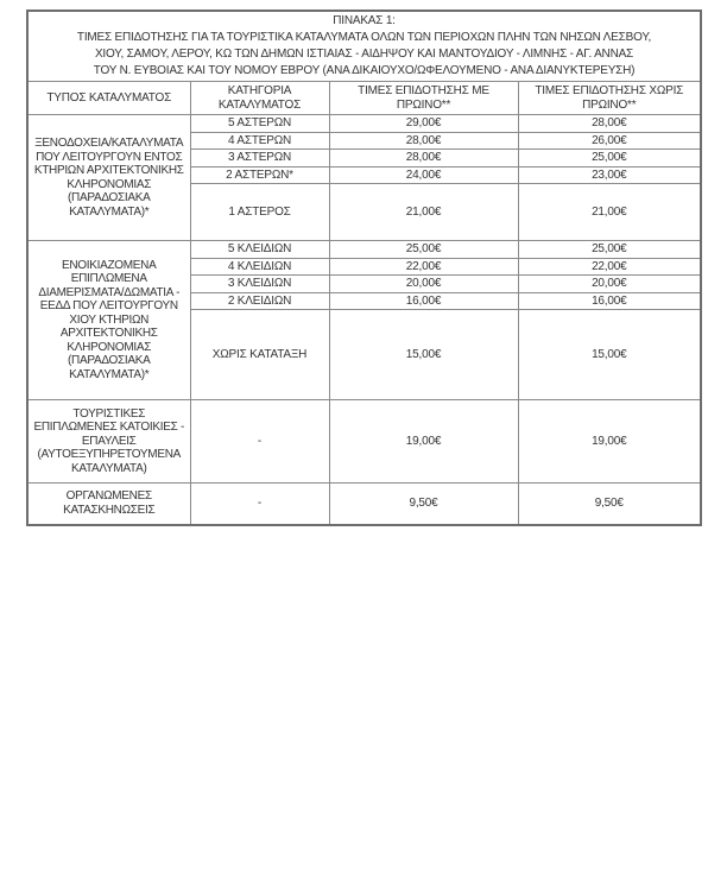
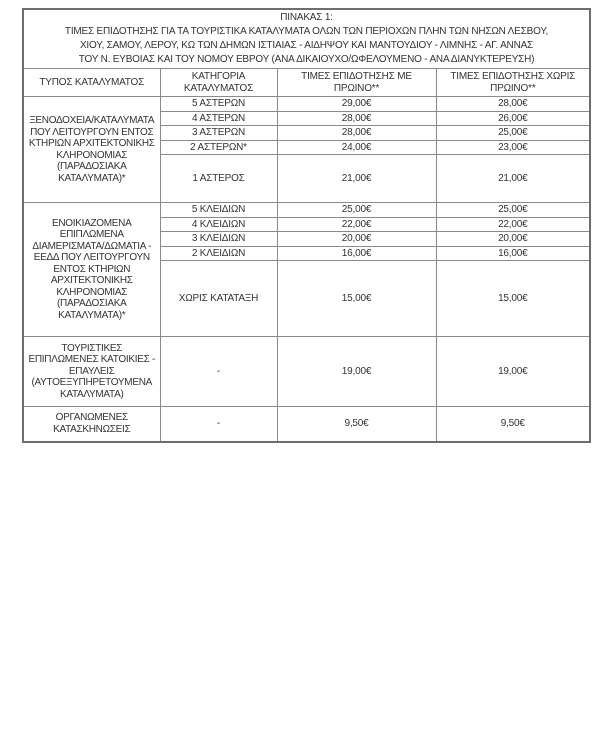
  ΠΙΝΑΚΑΣ 1: ΤΙΜΕΣ ΕΠΙΔΟΤΗΣΗΣ ΓΙΑ ΤΑ ΤΟΥΡΙΣΤΙΚΑ ΚΑΤΑΛΥΜΑΤΑ ΟΛΩΝ ΤΩΝ ΠΕΡΙΟΧΩΝ ΠΛΗΝ ΤΩΝ ΝΗΣΩΝ ΛΕΣΒΟΥ, ΧΙΟΥ, ΣΑΜΟΥ, ΛΕΡΟΥ, ΚΩ ΤΩΝ ΔΗΜΩΝ ΙΣΤΙΑΙΑΣ - ΑΙΔΗΨΟΥ ΚΑΙ ΜΑΝΤΟΥΔΙΟΥ - ΛΙΜΝΗΣ - ΑΓ. ΑΝΝΑΣ ΤΟΥ Ν. ΕΥΒΟΙΑΣ ΚΑΙ ΤΟΥ ΝΟΜΟΥ ΕΒΡΟΥ (ΑΝΑ ΔΙΚΑΙΟΥΧΟ/ΩΦΕΛΟΥΜΕΝΟ - ΑΝΑ ΔΙΑΝΥΚΤΕΡΕΥΣΗ)
  ΤΥΠΟΣ ΚΑΤΑΛΥΜΑΤΟΣ	ΚΑΤΗΓΟΡΙΑ ΚΑΤΑΛΥΜΑΤΟΣ	ΤΙΜΕΣ ΕΠΙΔΟΤΗΣΗΣ ΜΕ ΠΡΩΙΝΟ**	ΤΙΜΕΣ ΕΠΙΔΟΤΗΣΗΣ ΧΩΡΙΣ ΠΡΩΙΝΟ**
  ΞΕΝΟΔΟΧΕΙΑ/ΚΑΤΑΛΥΜΑΤΑ ΠΟΥ ΛΕΙΤΟΥΡΓΟΥΝ ΕΝΤΟΣ ΚΤΗΡΙΩΝ ΑΡΧΙΤΕΚΤΟΝΙΚΗΣ ΚΛΗΡΟΝΟΜΙΑΣ (ΠΑΡΑΔΟΣΙΑΚΑ ΚΑΤΑΛΥΜΑΤΑ)*	5 ΑΣΤΕΡΩΝ	29,00€	28,00€
  4 ΑΣΤΕΡΩΝ	28,00€	26,00€
  3 ΑΣΤΕΡΩΝ	28,00€	25,00€
  2 ΑΣΤΕΡΩΝ*	24,00€	23,00€
  1 ΑΣΤΕΡΟΣ	21,00€	21,00€
- ΕΝΟΙΚΙΑΖΟΜΕΝΑ ΕΠΙΠΛΩΜΕΝΑ ΔΙΑΜΕΡΙΣΜΑΤΑ/ΔΩΜΑΤΙΑ - ΕΕΔΔ ΠΟΥ ΛΕΙΤΟΥΡΓΟΥΝ ΧΙΟΥ ΚΤΗΡΙΩΝ ΑΡΧΙΤΕΚΤΟΝΙΚΗΣ ΚΛΗΡΟΝΟΜΙΑΣ (ΠΑΡΑΔΟΣΙΑΚΑ ΚΑΤΑΛΥΜΑΤΑ)*	5 ΚΛΕΙΔΙΩΝ	25,00€	25,00€
+ ΕΝΟΙΚΙΑΖΟΜΕΝΑ ΕΠΙΠΛΩΜΕΝΑ ΔΙΑΜΕΡΙΣΜΑΤΑ/ΔΩΜΑΤΙΑ - ΕΕΔΔ ΠΟΥ ΛΕΙΤΟΥΡΓΟΥΝ ΕΝΤΟΣ ΚΤΗΡΙΩΝ ΑΡΧΙΤΕΚΤΟΝΙΚΗΣ ΚΛΗΡΟΝΟΜΙΑΣ (ΠΑΡΑΔΟΣΙΑΚΑ ΚΑΤΑΛΥΜΑΤΑ)*	5 ΚΛΕΙΔΙΩΝ	25,00€	25,00€
  4 ΚΛΕΙΔΙΩΝ	22,00€	22,00€
  3 ΚΛΕΙΔΙΩΝ	20,00€	20,00€
  2 ΚΛΕΙΔΙΩΝ	16,00€	16,00€
  ΧΩΡΙΣ ΚΑΤΑΤΑΞΗ	15,00€	15,00€
  ΤΟΥΡΙΣΤΙΚΕΣ ΕΠΙΠΛΩΜΕΝΕΣ ΚΑΤΟΙΚΙΕΣ - ΕΠΑΥΛΕΙΣ (ΑΥΤΟΕΞΥΠΗΡΕΤΟΥΜΕΝΑ ΚΑΤΑΛΥΜΑΤΑ)	-	19,00€	19,00€
  ΟΡΓΑΝΩΜΕΝΕΣ ΚΑΤΑΣΚΗΝΩΣΕΙΣ	-	9,50€	9,50€
